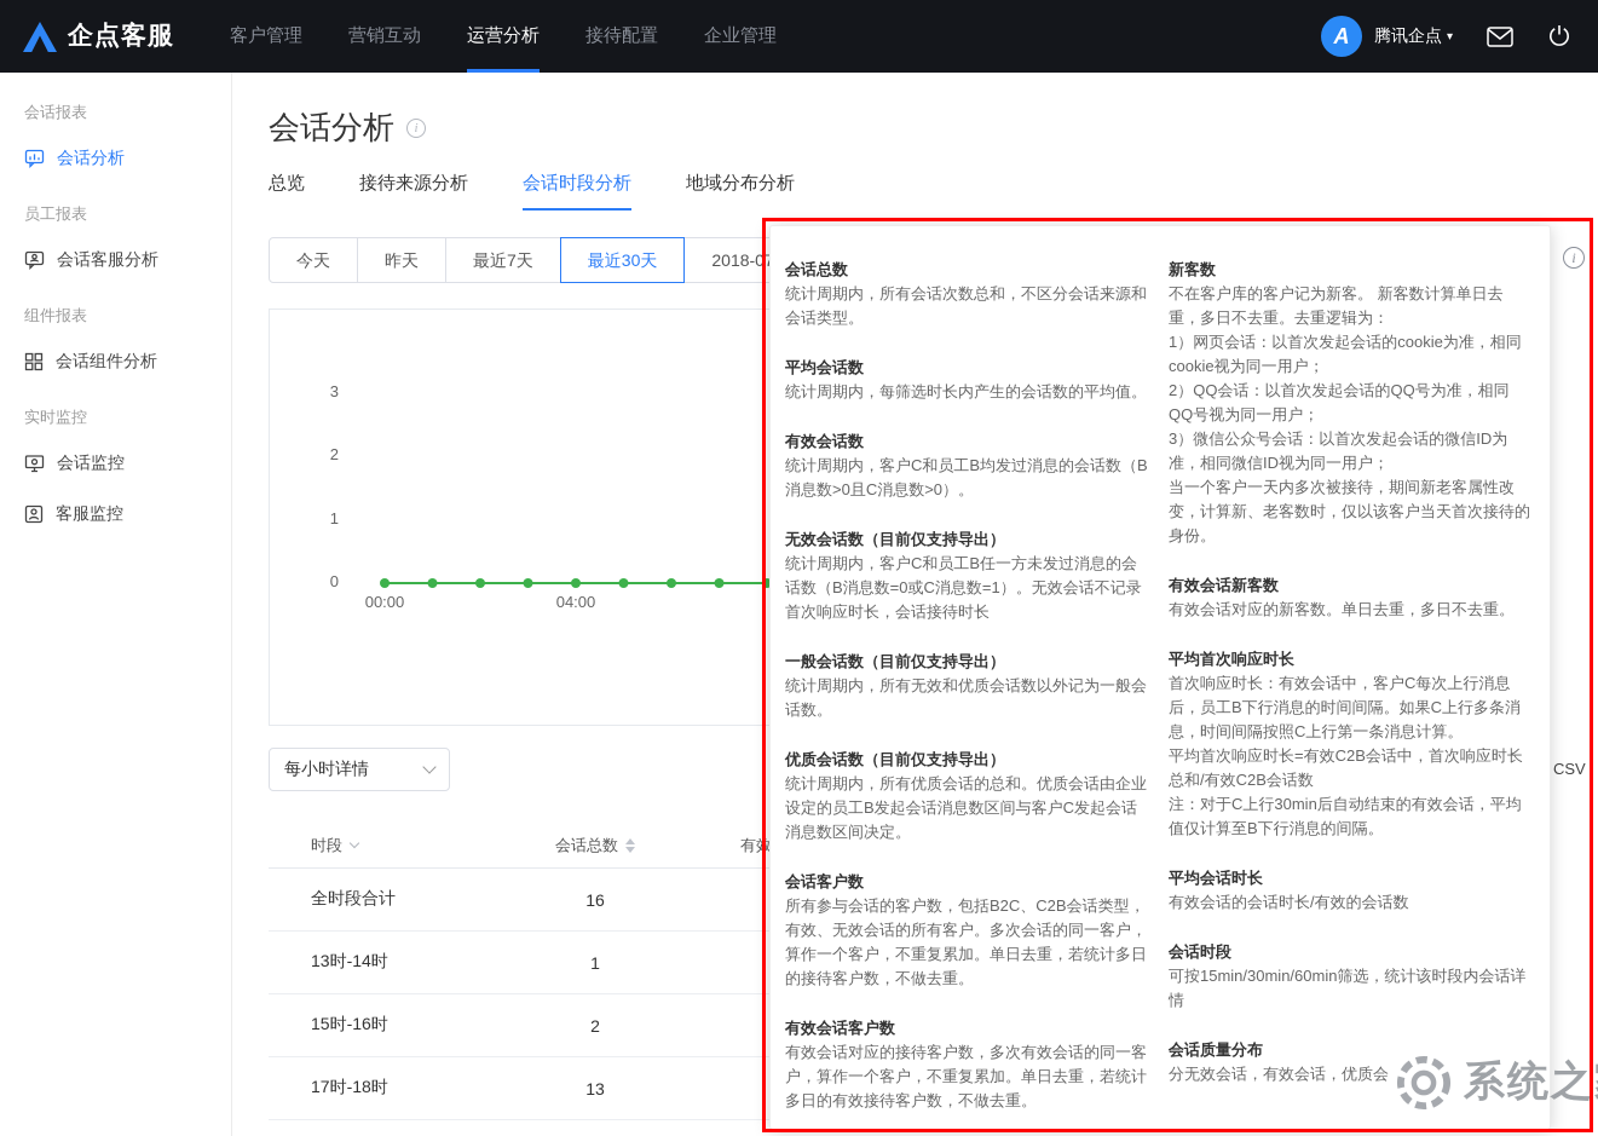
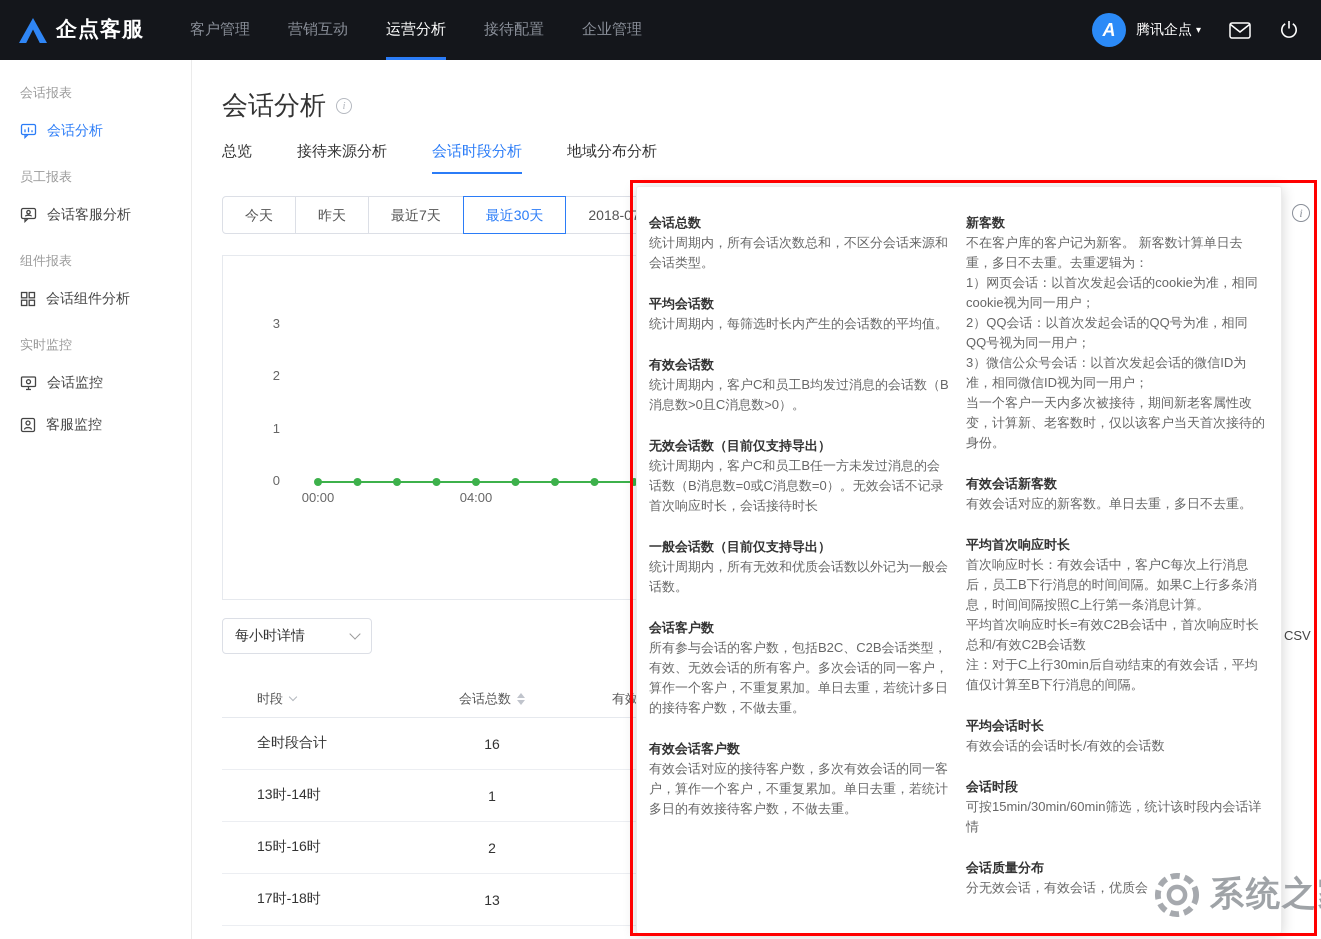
  企点客服
  客户管理
  营销互动
  运营分析
  接待配置
  企业管理
  A
  腾讯企点
  ▾
  会话报表
  会话分析
  员工报表
  会话客服分析
  组件报表
  会话组件分析
  实时监控
  会话监控
  客服监控
  会话分析
  i
  总览
  接待来源分析
  会话时段分析
  地域分布分析
  今天
  昨天
  最近7天
  最近30天
  2018-0
  i
  0
  1
  2
  3
  00:00
  04:00
  每小时详情
  CSV
  时段
  会话总数
  全时段合计
  16
  13时-14时
  1
  15时-16时
  2
  17时-18时
  13
  会话总数
  统计周期内，所有会话次数总和，不区分会话来源和会话类型。
  平均会话数
  统计周期内，每筛选时长内产生的会话数的平均值。
  有效会话数
  统计周期内，客户C和员工B均发过消息的会话数（B消息数>0且C消息数>0）。
  无效会话数（目前仅支持导出）
- 统计周期内，客户C和员工B任一方未发过消息的会话数（B消息数=0或C消息数=1）。无效会话不记录首次响应时长，会话接待时长
+ 统计周期内，客户C和员工B任一方未发过消息的会话数（B消息数=0或C消息数=0）。无效会话不记录首次响应时长，会话接待时长
  一般会话数（目前仅支持导出）
  统计周期内，所有无效和优质会话数以外记为一般会话数。
- 优质会话数（目前仅支持导出）
- 统计周期内，所有优质会话的总和。优质会话由企业设定的员工B发起会话消息数区间与客户C发起会话消息数区间决定。
  会话客户数
  所有参与会话的客户数，包括B2C、C2B会话类型，有效、无效会话的所有客户。多次会话的同一客户，算作一个客户，不重复累加。单日去重，若统计多日的接待客户数，不做去重。
  有效会话客户数
  有效会话对应的接待客户数，多次有效会话的同一客户，算作一个客户，不重复累加。单日去重，若统计多日的有效接待客户数，不做去重。
  新客数
  不在客户库的客户记为新客。 新客数计算单日去重，多日不去重。去重逻辑为：
  1）网页会话：以首次发起会话的cookie为准，相同cookie视为同一用户；
  2）QQ会话：以首次发起会话的QQ号为准，相同QQ号视为同一用户；
  3）微信公众号会话：以首次发起会话的微信ID为准，相同微信ID视为同一用户；
  当一个客户一天内多次被接待，期间新老客属性改变，计算新、老客数时，仅以该客户当天首次接待的身份。
  有效会话新客数
  有效会话对应的新客数。单日去重，多日不去重。
  平均首次响应时长
  首次响应时长：有效会话中，客户C每次上行消息后，员工B下行消息的时间间隔。如果C上行多条消息，时间间隔按照C上行第一条消息计算。
  平均首次响应时长=有效C2B会话中，首次响应时长总和/有效C2B会话数
  注：对于C上行30min后自动结束的有效会话，平均值仅计算至B下行消息的间隔。
  平均会话时长
  有效会话的会话时长/有效的会话数
  会话时段
  可按15min/30min/60min筛选，统计该时段内会话详情
  会话质量分布
  分无效会话，有效会话，优质会
  系统之
